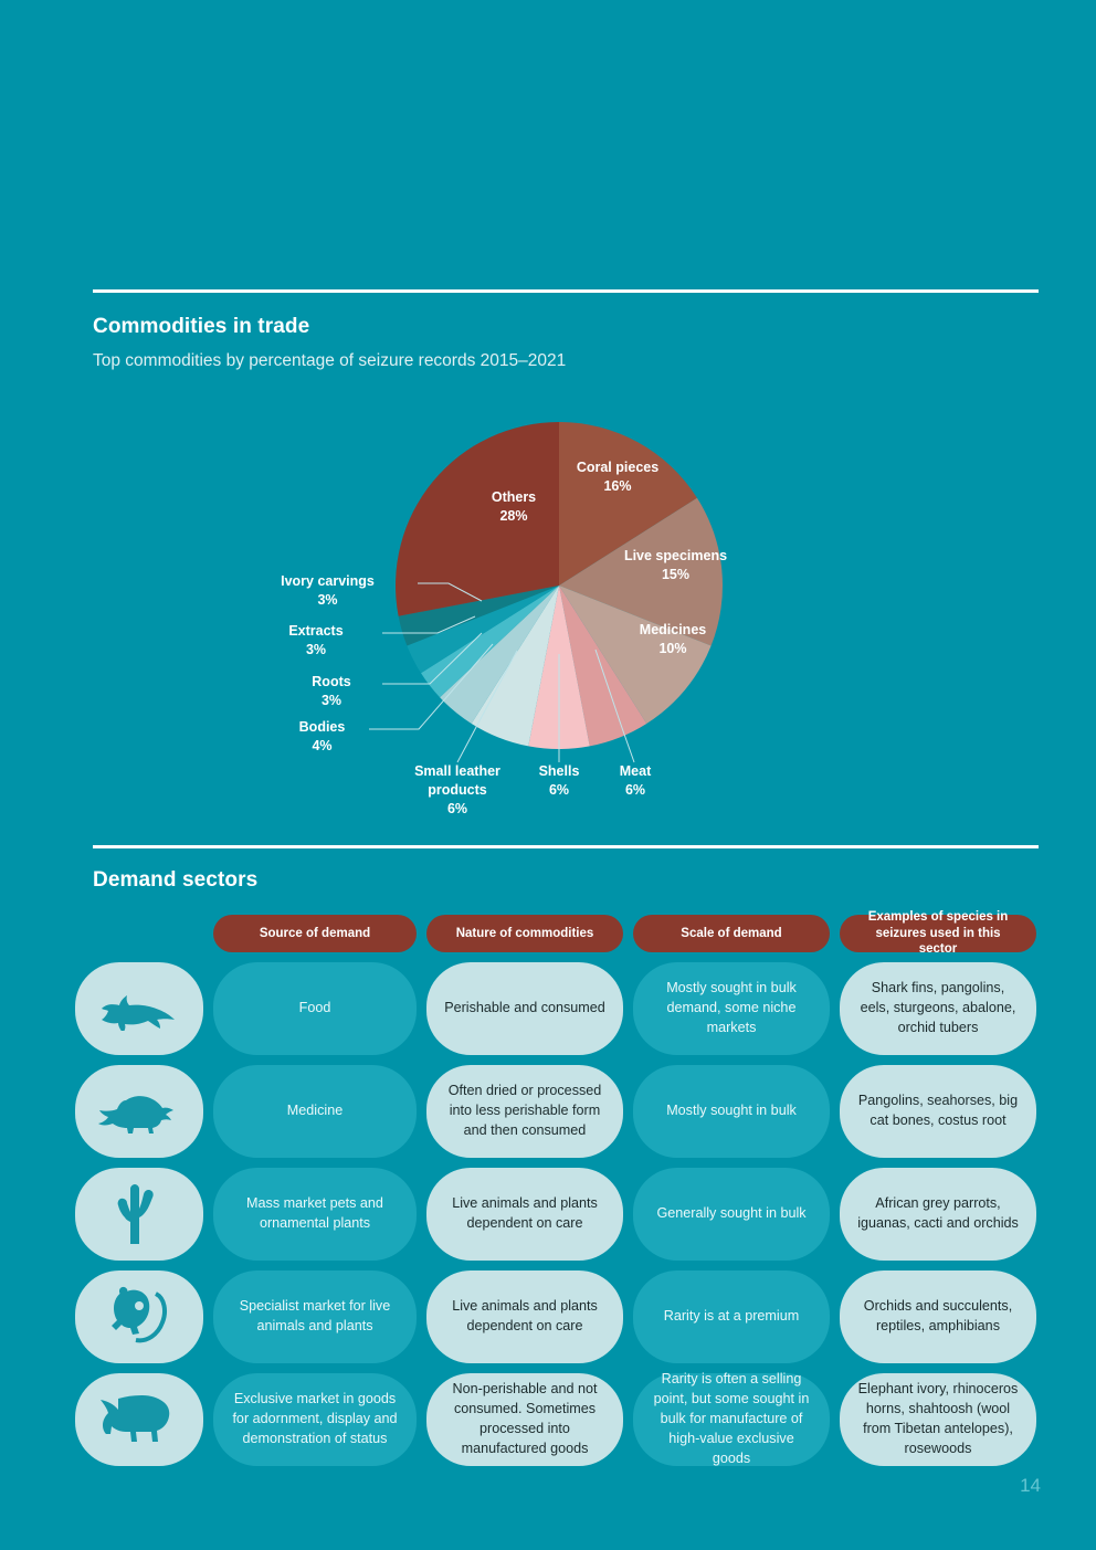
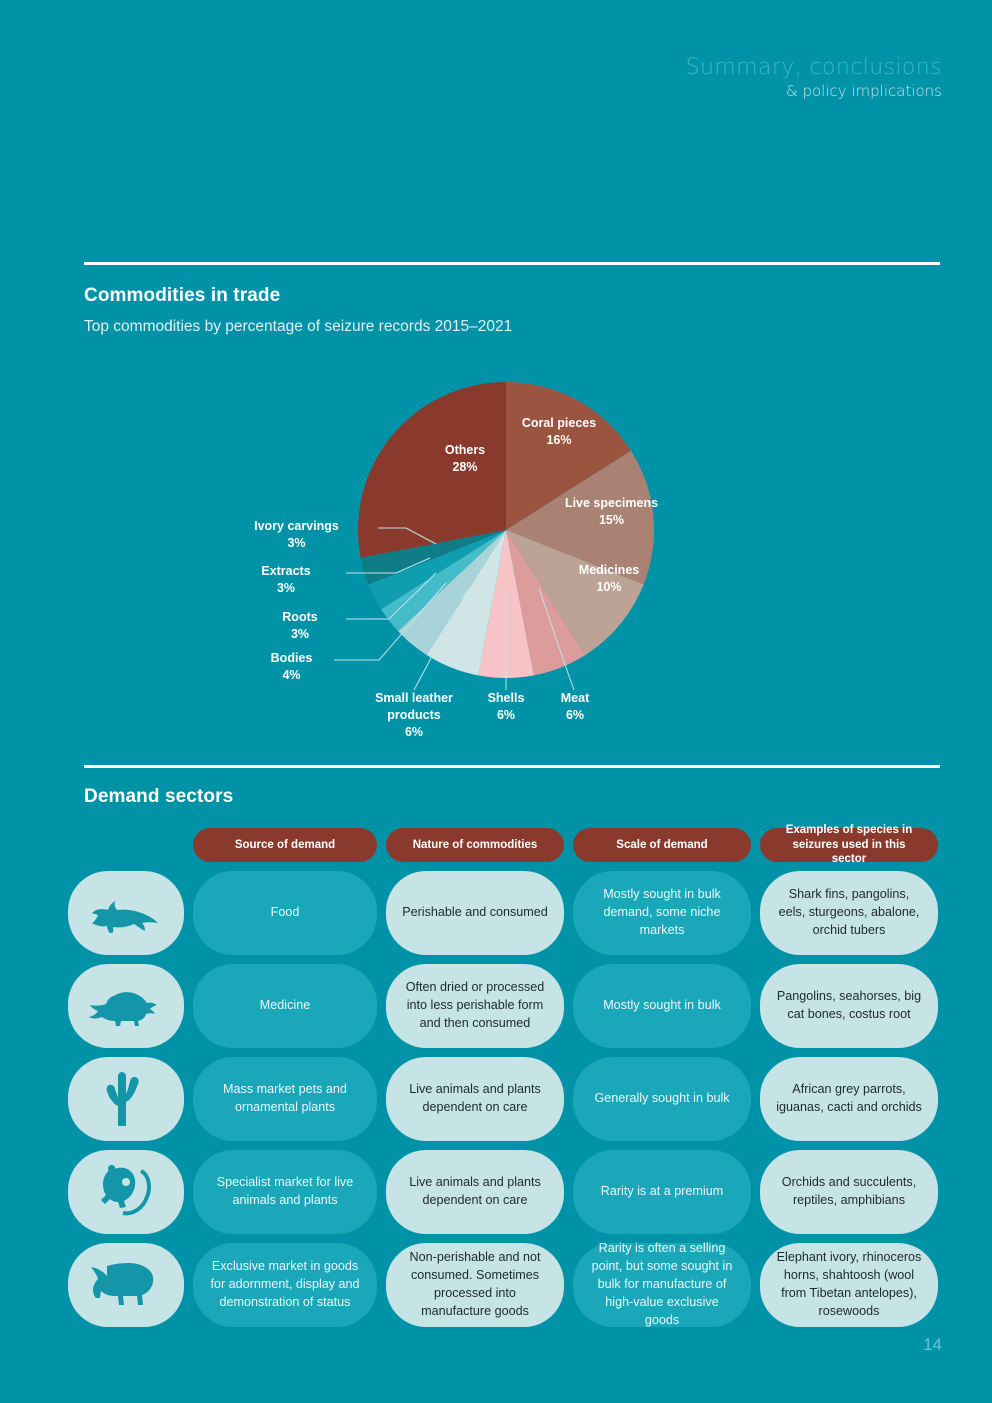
+ Summary, conclusions
+ & policy implications
  Commodities in trade
  Top commodities by percentage of seizure records 2015–2021
  Others
  28%
  Coral pieces
  16%
  Live specimens
  15%
  Medicines
  10%
  Ivory carvings
  3%
  Extracts
  3%
  Roots
  3%
  Bodies
  4%
  Small leather products
  6%
  Shells
  6%
  Meat
  6%
  Demand sectors
  Source of demand
  Nature of commodities
  Scale of demand
  Examples of species in
  seizures used in this sector
  Food
  Perishable and consumed
  Mostly sought in bulk demand, some niche markets
  Shark fins, pangolins, eels, sturgeons, abalone, orchid tubers
  Medicine
  Often dried or processed into less perishable form and then consumed
  Mostly sought in bulk
  Pangolins, seahorses, big cat bones, costus root
  Mass market pets and ornamental plants
  Live animals and plants dependent on care
  Generally sought in bulk
  African grey parrots, iguanas, cacti and orchids
  Specialist market for live animals and plants
  Live animals and plants dependent on care
  Rarity is at a premium
  Orchids and succulents, reptiles, amphibians
  Exclusive market in goods for adornment, display and demonstration of status
- Non-perishable and not consumed. Sometimes processed into manufactured goods
+ Non-perishable and not consumed. Sometimes processed into manufacture goods
  Rarity is often a selling point, but some sought in bulk for manufacture of high-value exclusive goods
  Elephant ivory, rhinoceros horns, shahtoosh (wool from Tibetan antelopes), rosewoods
  14
